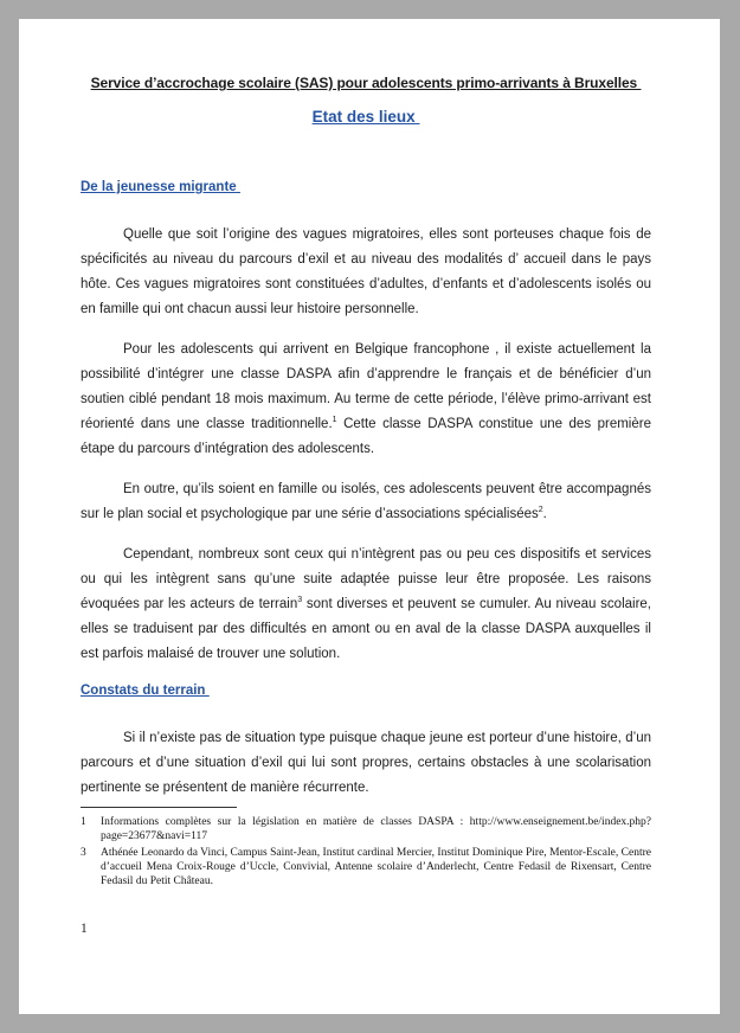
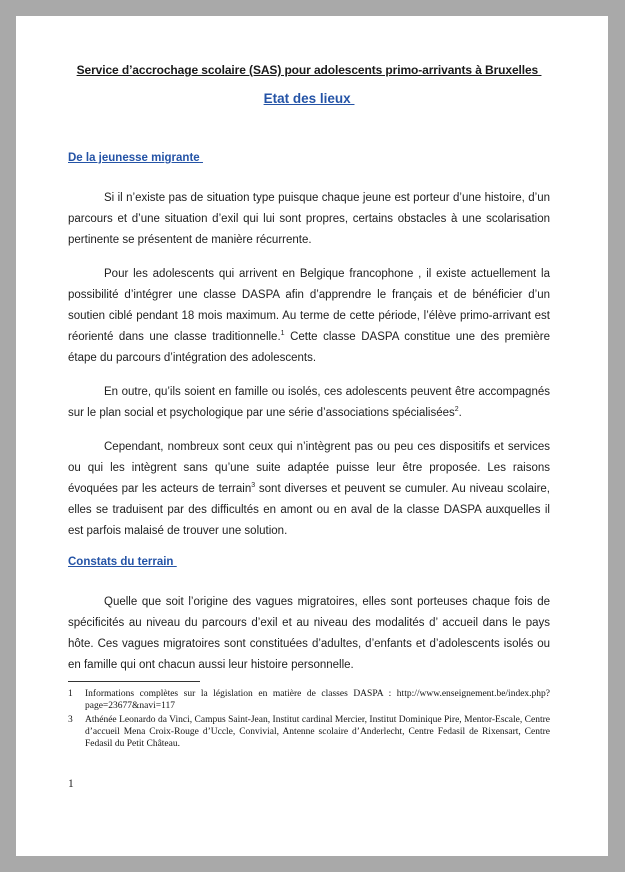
  Service d’accrochage scolaire (SAS) pour adolescents primo-arrivants à Bruxelles
  Etat des lieux
  De la jeunesse migrante
- Quelle que soit l’origine des vagues migratoires, elles sont porteuses chaque fois de spécificités au niveau du parcours d’exil et au niveau des modalités d’ accueil dans le pays hôte. Ces vagues migratoires sont constituées d’adultes, d’enfants et d’adolescents isolés ou en famille qui ont chacun aussi leur histoire personnelle.
+ Si il n’existe pas de situation type puisque chaque jeune est porteur d’une histoire, d’un parcours et d’une situation d’exil qui lui sont propres, certains obstacles à une scolarisation pertinente se présentent de manière récurrente.
  Pour les adolescents qui arrivent en Belgique francophone , il existe actuellement la possibilité d’intégrer une classe DASPA afin d’apprendre le français et de bénéficier d’un soutien ciblé pendant 18 mois maximum. Au terme de cette période, l’élève primo-arrivant est réorienté dans une classe traditionnelle. Cette classe DASPA constitue une des première étape du parcours d’intégration des adolescents.
  En outre, qu’ils soient en famille ou isolés, ces adolescents peuvent être accompagnés sur le plan social et psychologique par une série d’associations spécialisées .
  Cependant, nombreux sont ceux qui n’intègrent pas ou peu ces dispositifs et services ou qui les intègrent sans qu’une suite adaptée puisse leur être proposée. Les raisons évoquées par les acteurs de terrain sont diverses et peuvent se cumuler. Au niveau scolaire, elles se traduisent par des difficultés en amont ou en aval de la classe DASPA auxquelles il est parfois malaisé de trouver une solution.
  Constats du terrain
- Si il n’existe pas de situation type puisque chaque jeune est porteur d’une histoire, d’un parcours et d’une situation d’exil qui lui sont propres, certains obstacles à une scolarisation pertinente se présentent de manière récurrente.
+ Quelle que soit l’origine des vagues migratoires, elles sont porteuses chaque fois de spécificités au niveau du parcours d’exil et au niveau des modalités d’ accueil dans le pays hôte. Ces vagues migratoires sont constituées d’adultes, d’enfants et d’adolescents isolés ou en famille qui ont chacun aussi leur histoire personnelle.
  1
  Informations complètes sur la législation en matière de classes DASPA : http://www.enseignement.be/index.php?page=23677&navi=117
  3
  Athénée Leonardo da Vinci, Campus Saint-Jean, Institut cardinal Mercier, Institut Dominique Pire, Mentor-Escale, Centre d’accueil Mena Croix-Rouge d’Uccle, Convivial, Antenne scolaire d’Anderlecht, Centre Fedasil de Rixensart, Centre Fedasil du Petit Château.
  1
